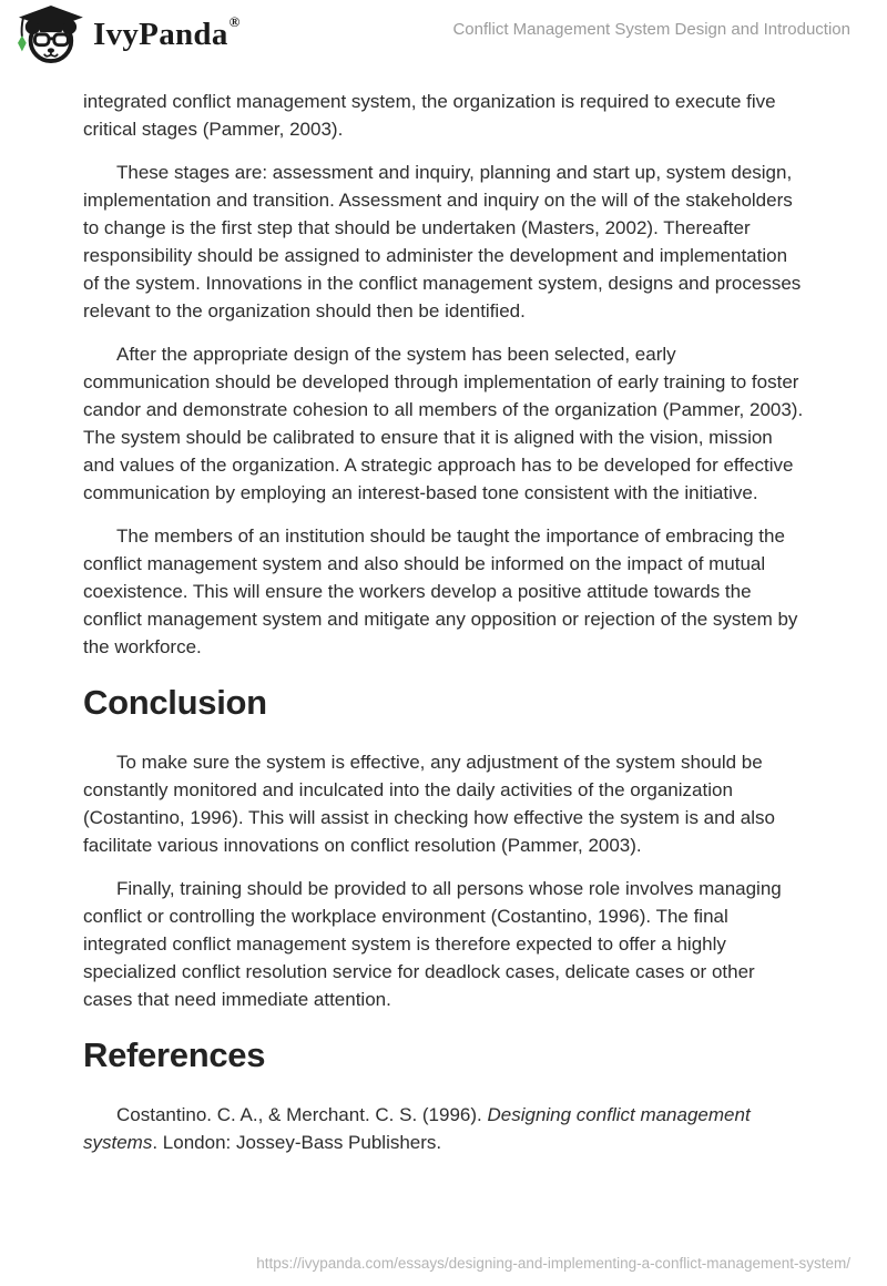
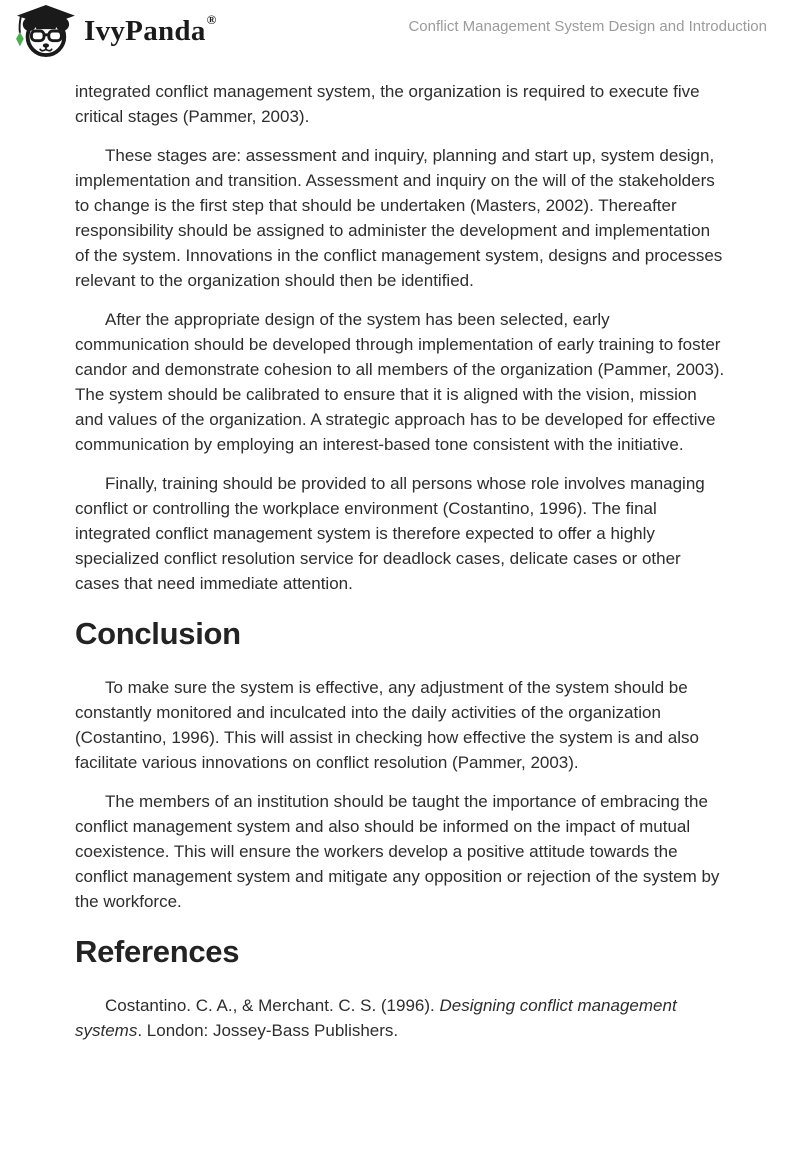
  IvyPanda
  ®
  Conflict Management System Design and Introduction
  integrated conflict management system, the organization is required to execute five critical stages (Pammer, 2003).
  These stages are: assessment and inquiry, planning and start up, system design, implementation and transition. Assessment and inquiry on the will of the stakeholders to change is the first step that should be undertaken (Masters, 2002). Thereafter responsibility should be assigned to administer the development and implementation of the system. Innovations in the conflict management system, designs and processes relevant to the organization should then be identified.
  After the appropriate design of the system has been selected, early communication should be developed through implementation of early training to foster candor and demonstrate cohesion to all members of the organization (Pammer, 2003). The system should be calibrated to ensure that it is aligned with the vision, mission and values of the organization. A strategic approach has to be developed for effective communication by employing an interest-based tone consistent with the initiative.
- The members of an institution should be taught the importance of embracing the conflict management system and also should be informed on the impact of mutual coexistence. This will ensure the workers develop a positive attitude towards the conflict management system and mitigate any opposition or rejection of the system by the workforce.
+ Finally, training should be provided to all persons whose role involves managing conflict or controlling the workplace environment (Costantino, 1996). The final integrated conflict management system is therefore expected to offer a highly specialized conflict resolution service for deadlock cases, delicate cases or other cases that need immediate attention.
  Conclusion
  To make sure the system is effective, any adjustment of the system should be constantly monitored and inculcated into the daily activities of the organization (Costantino, 1996). This will assist in checking how effective the system is and also facilitate various innovations on conflict resolution (Pammer, 2003).
- Finally, training should be provided to all persons whose role involves managing conflict or controlling the workplace environment (Costantino, 1996). The final integrated conflict management system is therefore expected to offer a highly specialized conflict resolution service for deadlock cases, delicate cases or other cases that need immediate attention.
+ The members of an institution should be taught the importance of embracing the conflict management system and also should be informed on the impact of mutual coexistence. This will ensure the workers develop a positive attitude towards the conflict management system and mitigate any opposition or rejection of the system by the workforce.
  References
  Costantino. C. A., & Merchant. C. S. (1996). Designing conflict management systems. London: Jossey-Bass Publishers.
- https://ivypanda.com/essays/designing-and-implementing-a-conflict-management-system/
